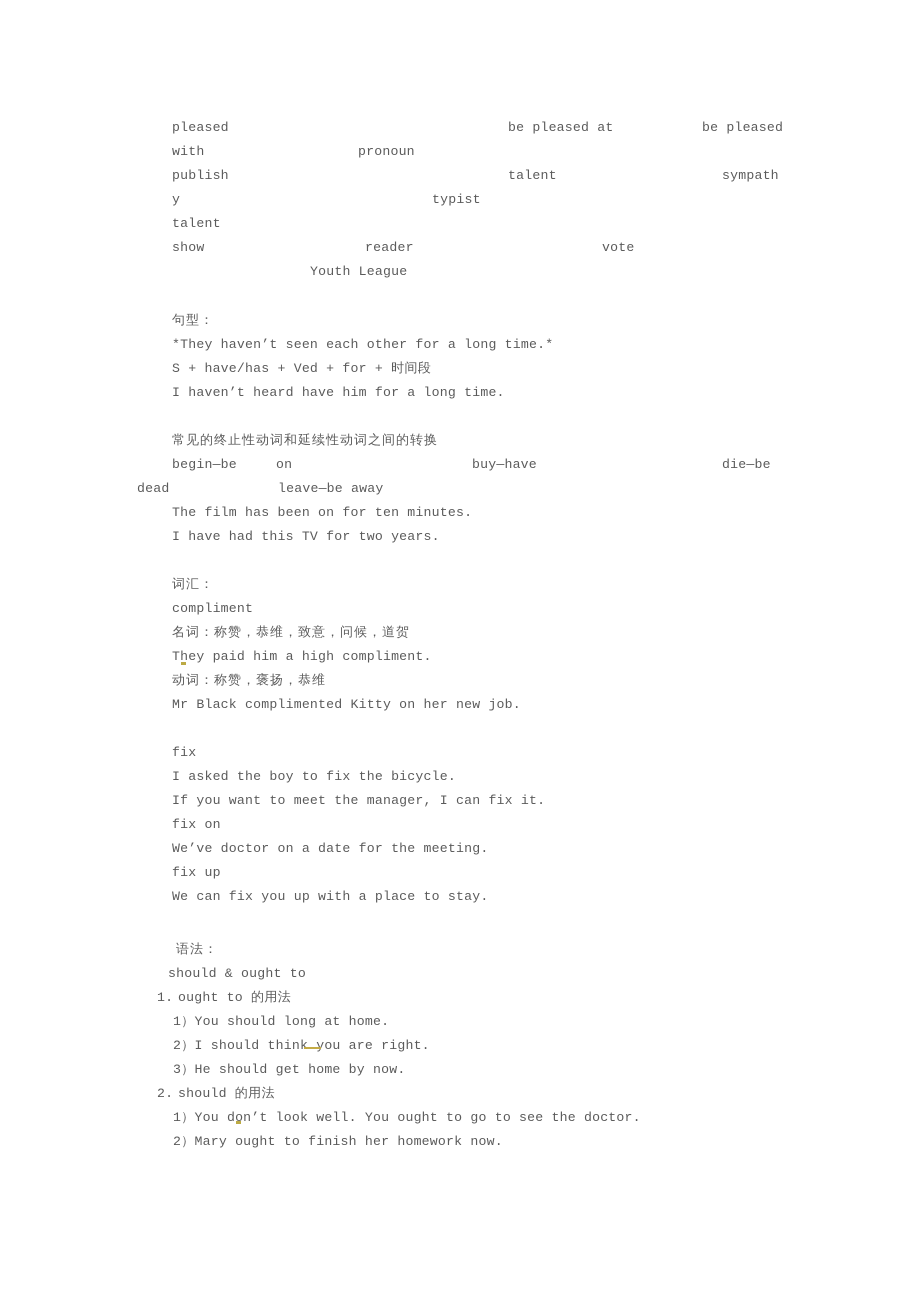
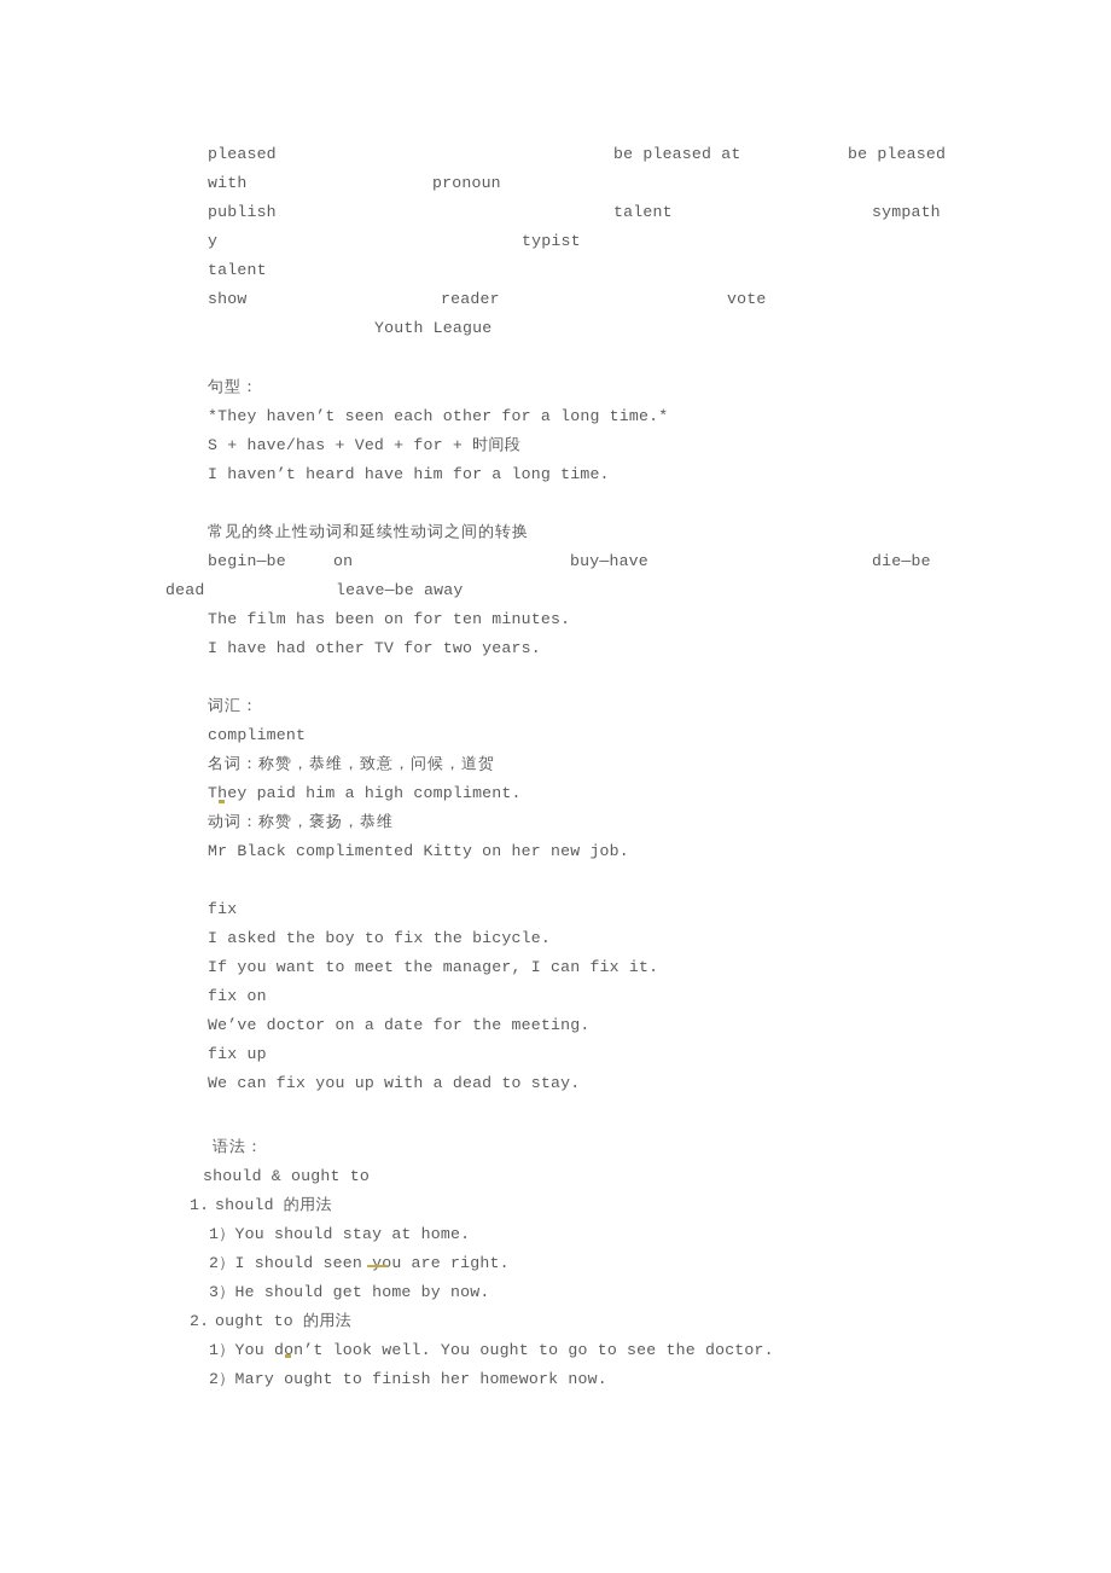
  pleased
  be pleased at
  be pleased
  with
  pronoun
  publish
  talent
  sympath
  y
  typist
  talent
  show
  reader
  vote
  Youth League
  句型：
  *They haven’t seen each other for a long time.*
  S + have/has + Ved + for + 时间段
  I haven’t heard have him for a long time.
  常见的终止性动词和延续性动词之间的转换
  begin—be
  on
  buy—have
  die—be
  dead
  leave—be away
  The film has been on for ten minutes.
- I have had this TV for two years.
+ I have had other TV for two years.
  词汇：
  compliment
  名词：称赞，恭维，致意，问候，道贺
  They paid him a high compliment.
  动词：称赞，褒扬，恭维
  Mr Black complimented Kitty on her new job.
  fix
  I asked the boy to fix the bicycle.
  If you want to meet the manager, I can fix it.
  fix on
  We’ve doctor on a date for the meeting.
  fix up
- We can fix you up with a place to stay.
+ We can fix you up with a dead to stay.
  语法：
  should & ought to
  1.
- ought to 的用法
+ should 的用法
- 1）You should long at home.
+ 1）You should stay at home.
- 2）I should think you are right.
+ 2）I should seen you are right.
  3）He should get home by now.
  2.
- should 的用法
+ ought to 的用法
  1）You don’t look well. You ought to go to see the doctor.
  2）Mary ought to finish her homework now.
